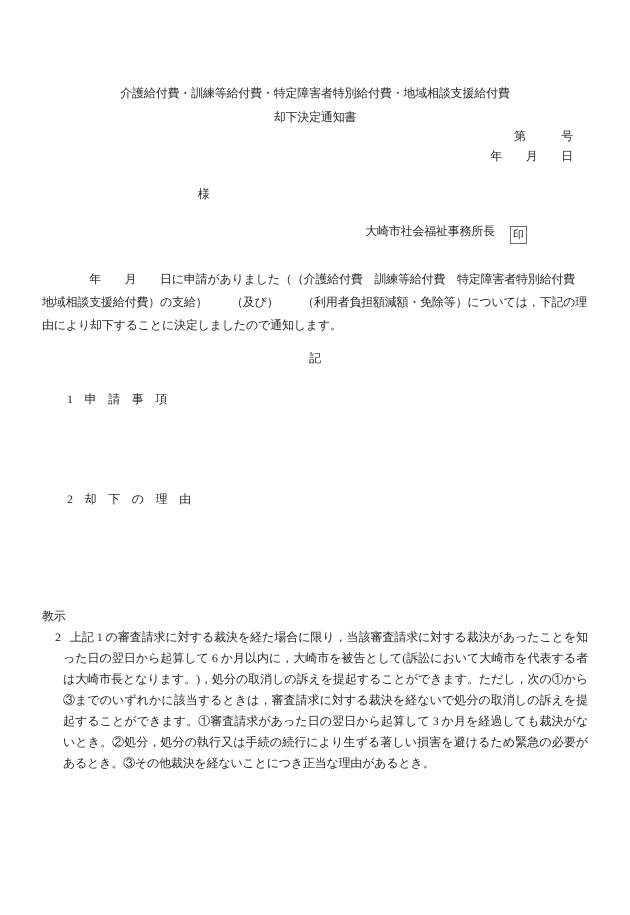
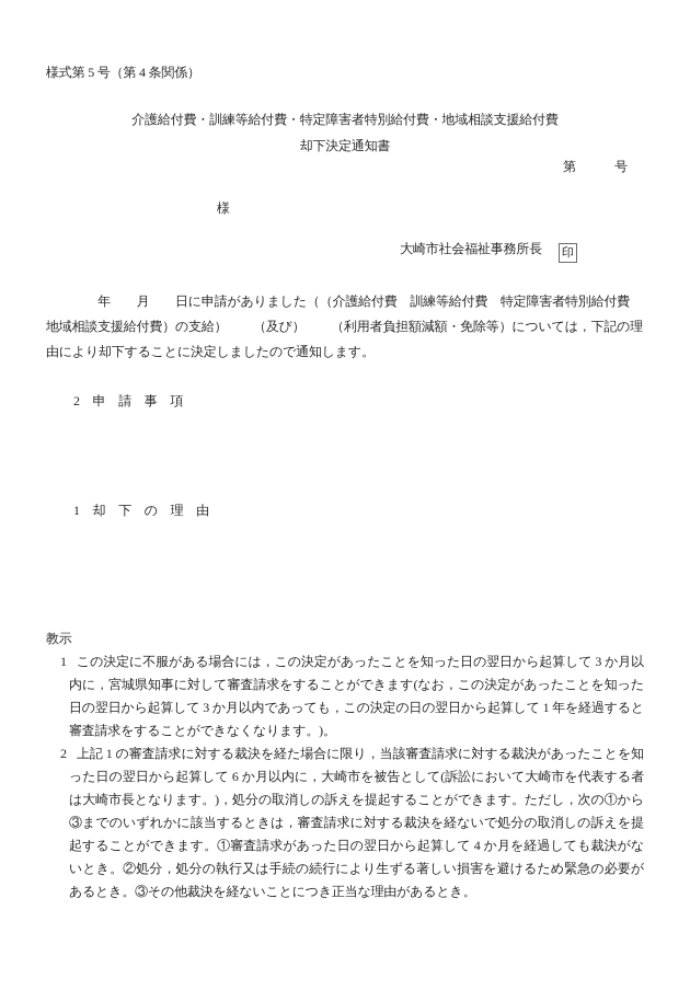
+ 様式第 5 号（第 4 条関係）
  介護給付費・訓練等給付費・特定障害者特別給付費・地域相談支援給付費
  却下決定通知書
  第 号
- 年 月 日
  様
  大崎市社会福祉事務所長 印
  年 月 日に申請がありました（（介護給付費 訓練等給付費 特定障害者特別給付費
  地域相談支援給付費）の支給） （及び） （利用者負担額減額・免除等）については，下記の理
  由により却下することに決定しましたので通知します。
- 記
- 1 申 請 事 項
+ 2 申 請 事 項
- 2 却 下 の 理 由
+ 1 却 下 の 理 由
  教示
+ 1 この決定に不服がある場合には，この決定があったことを知った日の翌日から起算して 3 か月以内に，宮城県知事に対して審査請求をすることができます(なお，この決定があったことを知った日の翌日から起算して 3 か月以内であっても，この決定の日の翌日から起算して 1 年を経過すると審査請求をすることができなくなります。)。
- 2 上記 1 の審査請求に対する裁決を経た場合に限り，当該審査請求に対する裁決があったことを知った日の翌日から起算して 6 か月以内に，大崎市を被告として(訴訟において大崎市を代表する者は大崎市長となります。)，処分の取消しの訴えを提起することができます。ただし，次の①から③までのいずれかに該当するときは，審査請求に対する裁決を経ないで処分の取消しの訴えを提起することができます。①審査請求があった日の翌日から起算して 3 か月を経過しても裁決がないとき。②処分，処分の執行又は手続の続行により生ずる著しい損害を避けるため緊急の必要があるとき。③その他裁決を経ないことにつき正当な理由があるとき。
+ 2 上記 1 の審査請求に対する裁決を経た場合に限り，当該審査請求に対する裁決があったことを知った日の翌日から起算して 6 か月以内に，大崎市を被告として(訴訟において大崎市を代表する者は大崎市長となります。)，処分の取消しの訴えを提起することができます。ただし，次の①から③までのいずれかに該当するときは，審査請求に対する裁決を経ないで処分の取消しの訴えを提起することができます。①審査請求があった日の翌日から起算して 4 か月を経過しても裁決がないとき。②処分，処分の執行又は手続の続行により生ずる著しい損害を避けるため緊急の必要があるとき。③その他裁決を経ないことにつき正当な理由があるとき。
